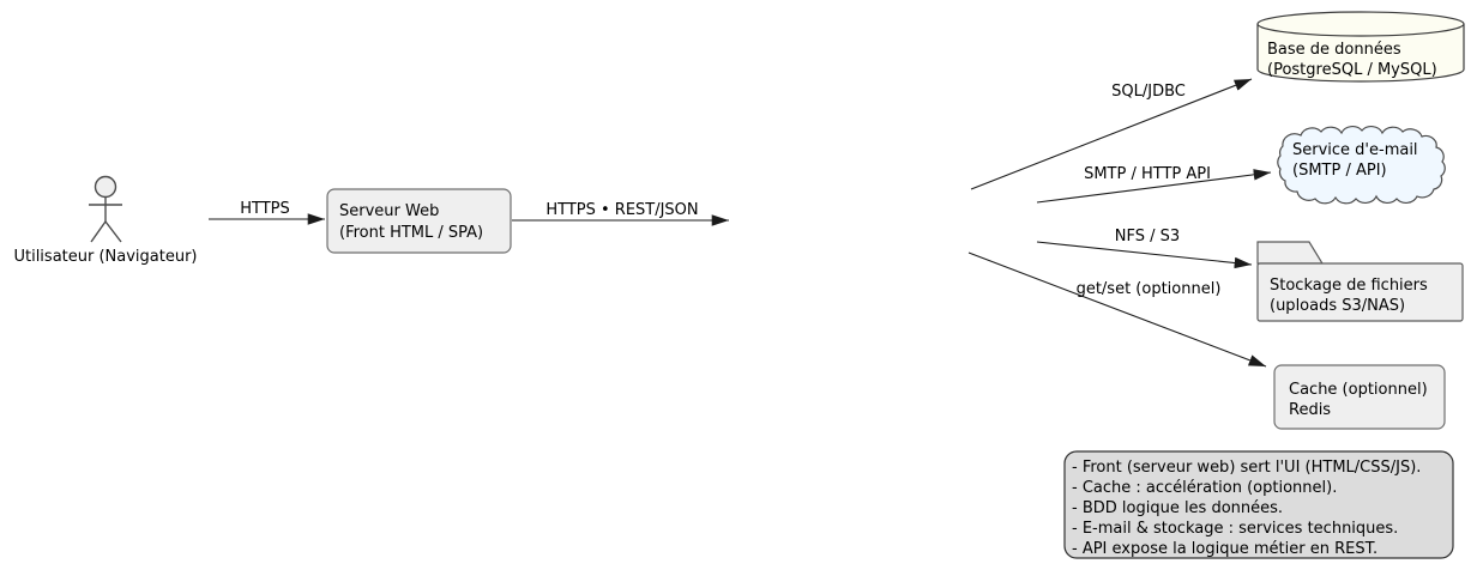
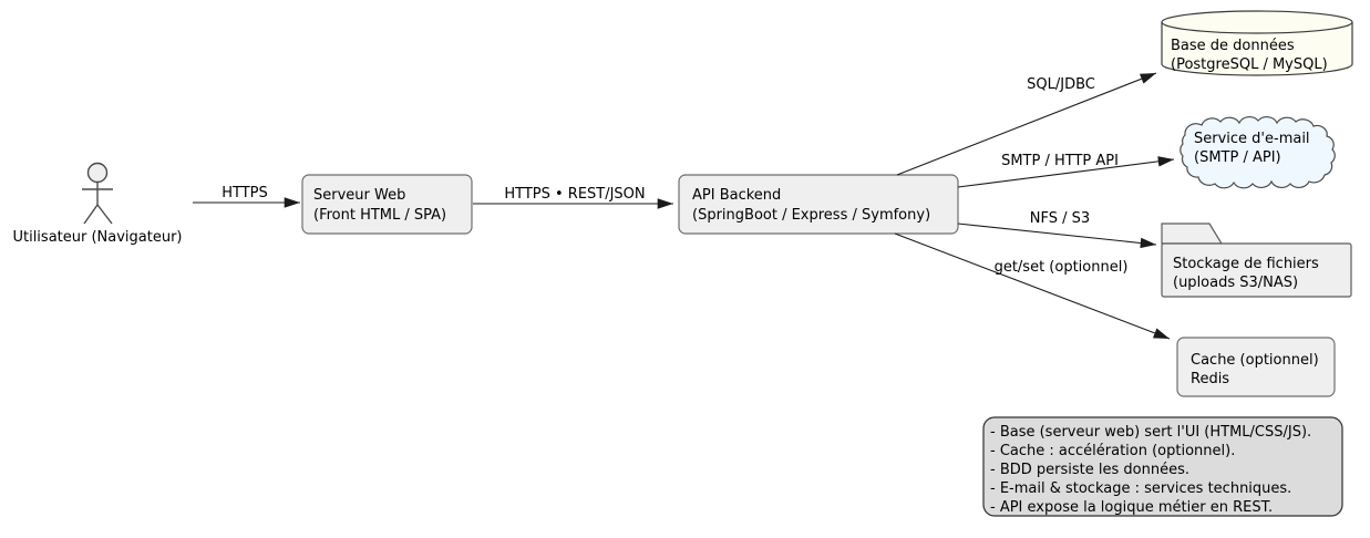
  Utilisateur (Navigateur)
  HTTPS
  Serveur Web
  (Front HTML / SPA)
  HTTPS • REST/JSON
+ API Backend
+ (SpringBoot / Express / Symfony)
  SQL/JDBC
  SMTP / HTTP API
  NFS / S3
  get/set (optionnel)
  Base de données
  (PostgreSQL / MySQL)
  Service d'e-mail
  (SMTP / API)
  Stockage de fichiers
  (uploads S3/NAS)
  Cache (optionnel)
  Redis
- - Front (serveur web) sert l'UI (HTML/CSS/JS).
+ - Base (serveur web) sert l'UI (HTML/CSS/JS).
  - Cache : accélération (optionnel).
- - BDD logique les données.
+ - BDD persiste les données.
  - E-mail & stockage : services techniques.
  - API expose la logique métier en REST.
